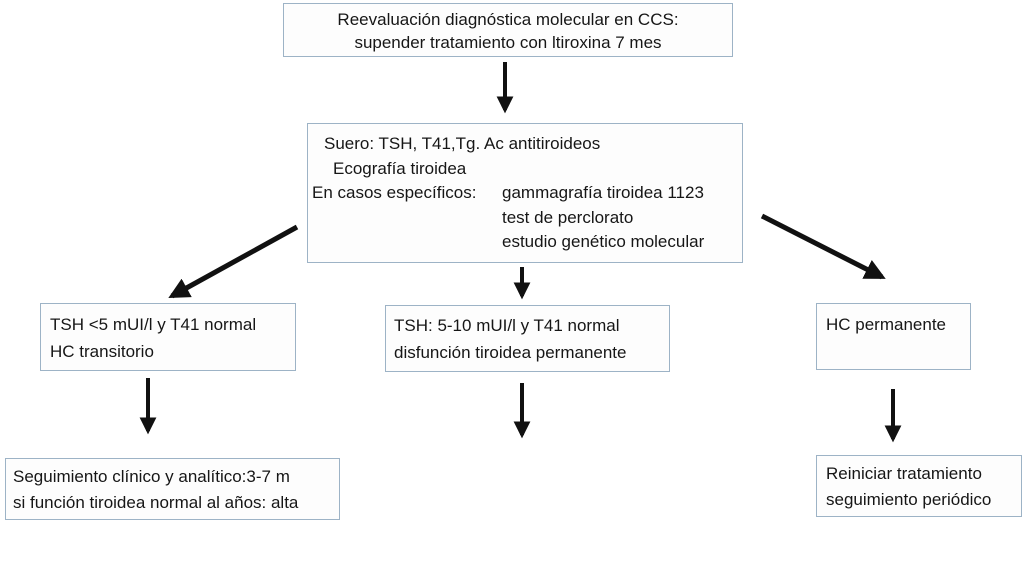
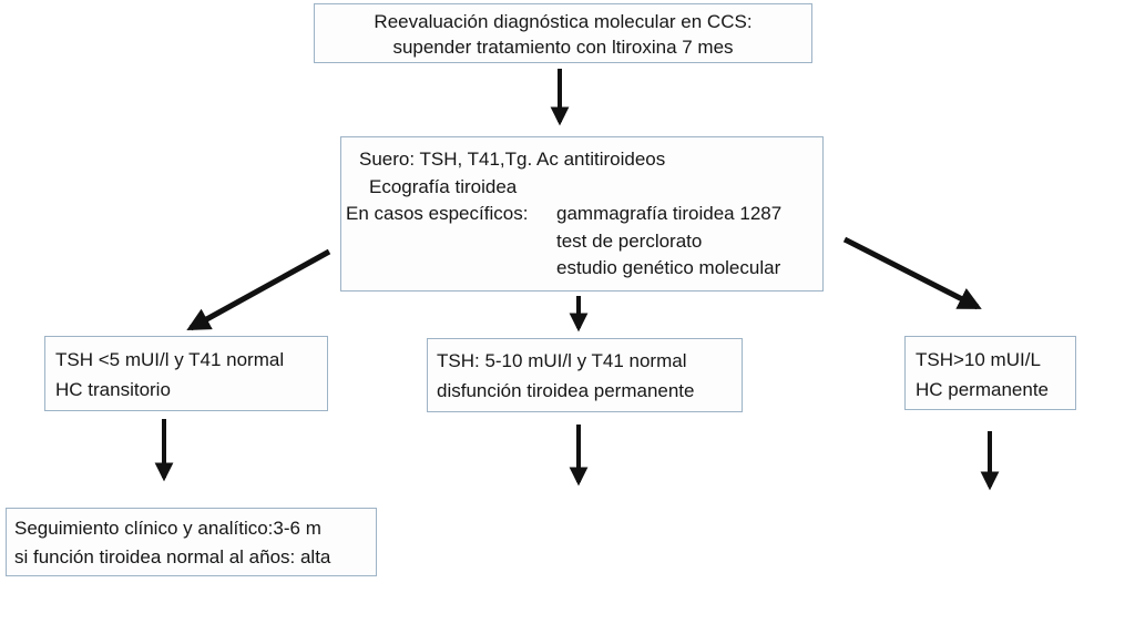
  Reevaluación diagnóstica molecular en CCS:
  supender tratamiento con ltiroxina 7 mes
  Suero: TSH, T41,Tg. Ac antitiroideos
  Ecografía tiroidea
- En casos específicos: gammagrafía tiroidea 1123
+ En casos específicos: gammagrafía tiroidea 1287
  test de perclorato
  estudio genético molecular
  TSH <5 mUI/l y T41 normal
  HC transitorio
  TSH: 5-10 mUI/l y T41 normal
  disfunción tiroidea permanente
+ TSH>10 mUI/L
  HC permanente
- Seguimiento clínico y analítico:3-7 m
+ Seguimiento clínico y analítico:3-6 m
  si función tiroidea normal al años: alta
- Reiniciar tratamiento
- seguimiento periódico
